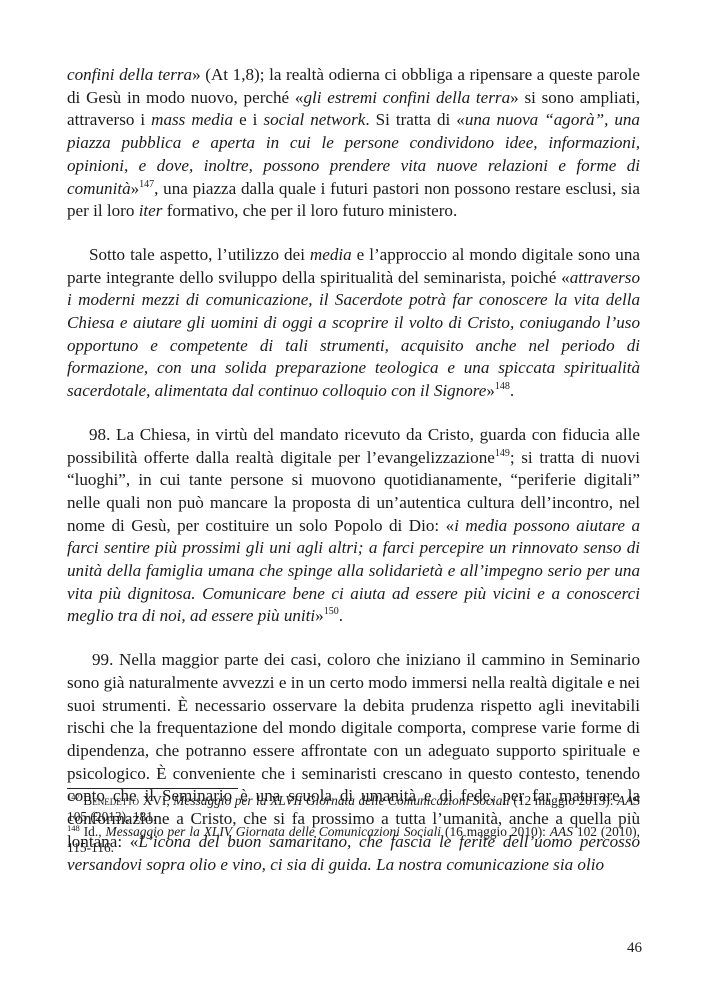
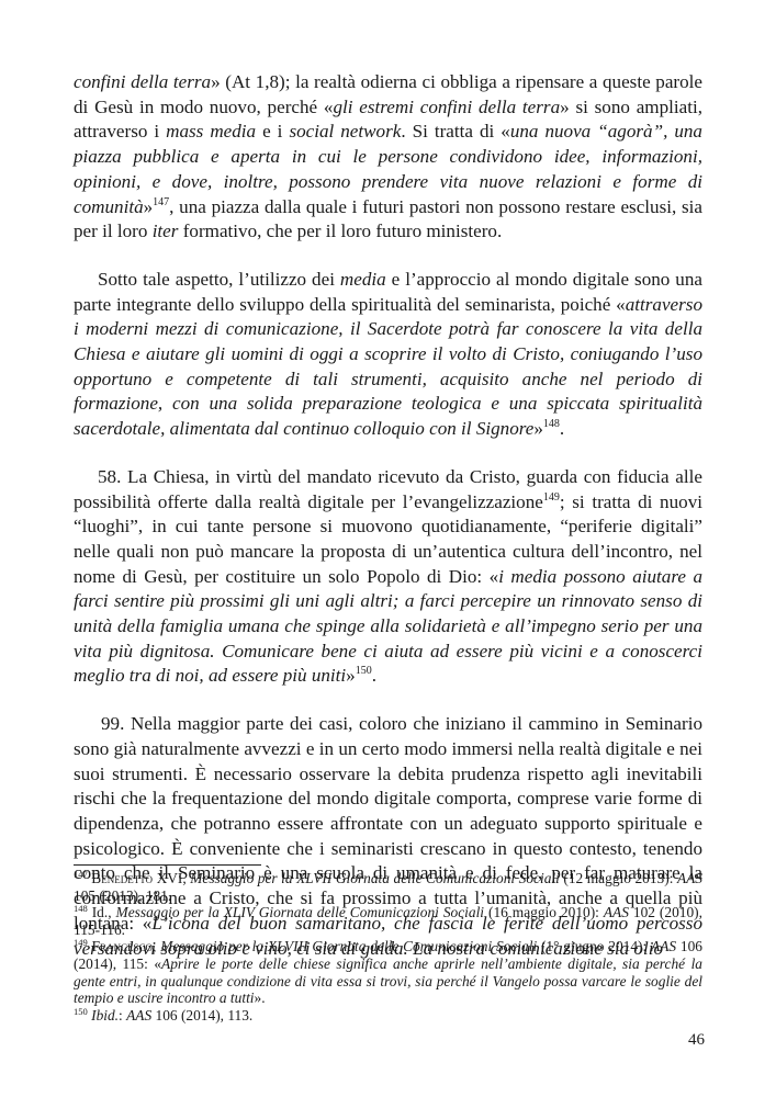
  confini della terra» (At 1,8); la realtà odierna ci obbliga a ripensare a queste parole di Gesù in modo nuovo, perché «gli estremi confini della terra» si sono ampliati, attraverso i mass media e i social network. Si tratta di «una nuova “agorà”, una piazza pubblica e aperta in cui le persone condividono idee, informazioni, opinioni, e dove, inoltre, possono prendere vita nuove relazioni e forme di comunità»147, una piazza dalla quale i futuri pastori non possono restare esclusi, sia per il loro iter formativo, che per il loro futuro ministero.
  Sotto tale aspetto, l’utilizzo dei media e l’approccio al mondo digitale sono una parte integrante dello sviluppo della spiritualità del seminarista, poiché «attraverso i moderni mezzi di comunicazione, il Sacerdote potrà far conoscere la vita della Chiesa e aiutare gli uomini di oggi a scoprire il volto di Cristo, coniugando l’uso opportuno e competente di tali strumenti, acquisito anche nel periodo di formazione, con una solida preparazione teologica e una spiccata spiritualità sacerdotale, alimentata dal continuo colloquio con il Signore»148.
- 98. La Chiesa, in virtù del mandato ricevuto da Cristo, guarda con fiducia alle possibilità offerte dalla realtà digitale per l’evangelizzazione149; si tratta di nuovi “luoghi”, in cui tante persone si muovono quotidianamente, “periferie digitali” nelle quali non può mancare la proposta di un’autentica cultura dell’incontro, nel nome di Gesù, per costituire un solo Popolo di Dio: «i media possono aiutare a farci sentire più prossimi gli uni agli altri; a farci percepire un rinnovato senso di unità della famiglia umana che spinge alla solidarietà e all’impegno serio per una vita più dignitosa. Comunicare bene ci aiuta ad essere più vicini e a conoscerci meglio tra di noi, ad essere più uniti»150.
+ 58. La Chiesa, in virtù del mandato ricevuto da Cristo, guarda con fiducia alle possibilità offerte dalla realtà digitale per l’evangelizzazione149; si tratta di nuovi “luoghi”, in cui tante persone si muovono quotidianamente, “periferie digitali” nelle quali non può mancare la proposta di un’autentica cultura dell’incontro, nel nome di Gesù, per costituire un solo Popolo di Dio: «i media possono aiutare a farci sentire più prossimi gli uni agli altri; a farci percepire un rinnovato senso di unità della famiglia umana che spinge alla solidarietà e all’impegno serio per una vita più dignitosa. Comunicare bene ci aiuta ad essere più vicini e a conoscerci meglio tra di noi, ad essere più uniti»150.
  99. Nella maggior parte dei casi, coloro che iniziano il cammino in Seminario sono già naturalmente avvezzi e in un certo modo immersi nella realtà digitale e nei suoi strumenti. È necessario osservare la debita prudenza rispetto agli inevitabili rischi che la frequentazione del mondo digitale comporta, comprese varie forme di dipendenza, che potranno essere affrontate con un adeguato supporto spirituale e psicologico. È conveniente che i seminaristi crescano in questo contesto, tenendo conto che il Seminario è una scuola di umanità e di fede, per far maturare la conformazione a Cristo, che si fa prossimo a tutta l’umanità, anche a quella più lontana: «L’icona del buon samaritano, che fascia le ferite dell’uomo percosso versandovi sopra olio e vino, ci sia di guida. La nostra comunicazione sia olio
  147 Benedetto XVI, Messaggio per la XLVII Giornata delle Comunicazioni Sociali (12 maggio 2013): AAS 105 (2013), 181.
  148 Id., Messaggio per la XLIV Giornata delle Comunicazioni Sociali (16 maggio 2010): AAS 102 (2010), 115-116.
+ 149 Francesco, Messaggio per la XLVIII Giornata delle Comunicazioni Sociali (1° giugno 2014): AAS 106 (2014), 115: «Aprire le porte delle chiese significa anche aprirle nell’ambiente digitale, sia perché la gente entri, in qualunque condizione di vita essa si trovi, sia perché il Vangelo possa varcare le soglie del tempio e uscire incontro a tutti».
+ 150 Ibid.: AAS 106 (2014), 113.
  46
